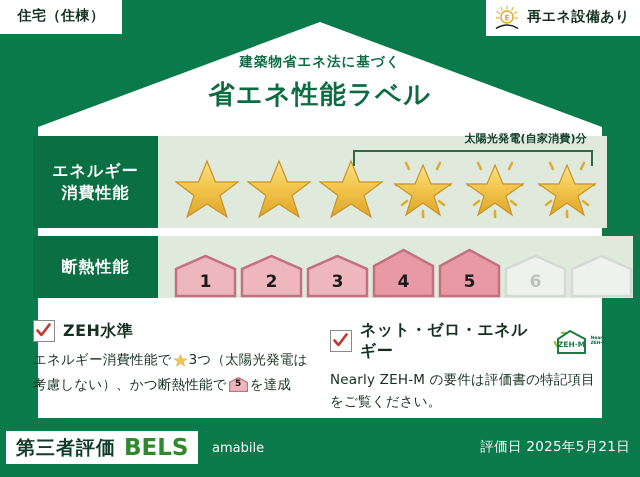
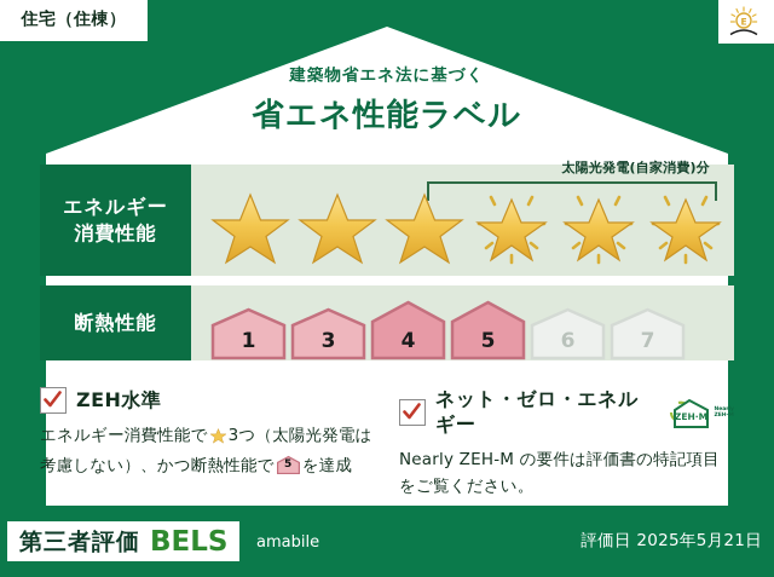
  住宅（住棟）
  E
- 再エネ設備あり
  建築物省エネ法に基づく
  省エネ性能ラベル
  エネルギー
  消費性能
  太陽光発電(自家消費)分
  断熱性能
  1
- 2
  3
  4
  5
  6
+ 7
  ZEH水準
  エネルギー消費性能で 3つ（太陽光発電は考慮しない）、かつ断熱性能で
  5
  を達成
  ネット・ゼロ・エネルギー
  ZEH·M
  Nearly ZEH-M の要件は評価書の特記項目をご覧ください。
  第三者評価
  BELS
  amabile
  評価日 2025年5月21日
